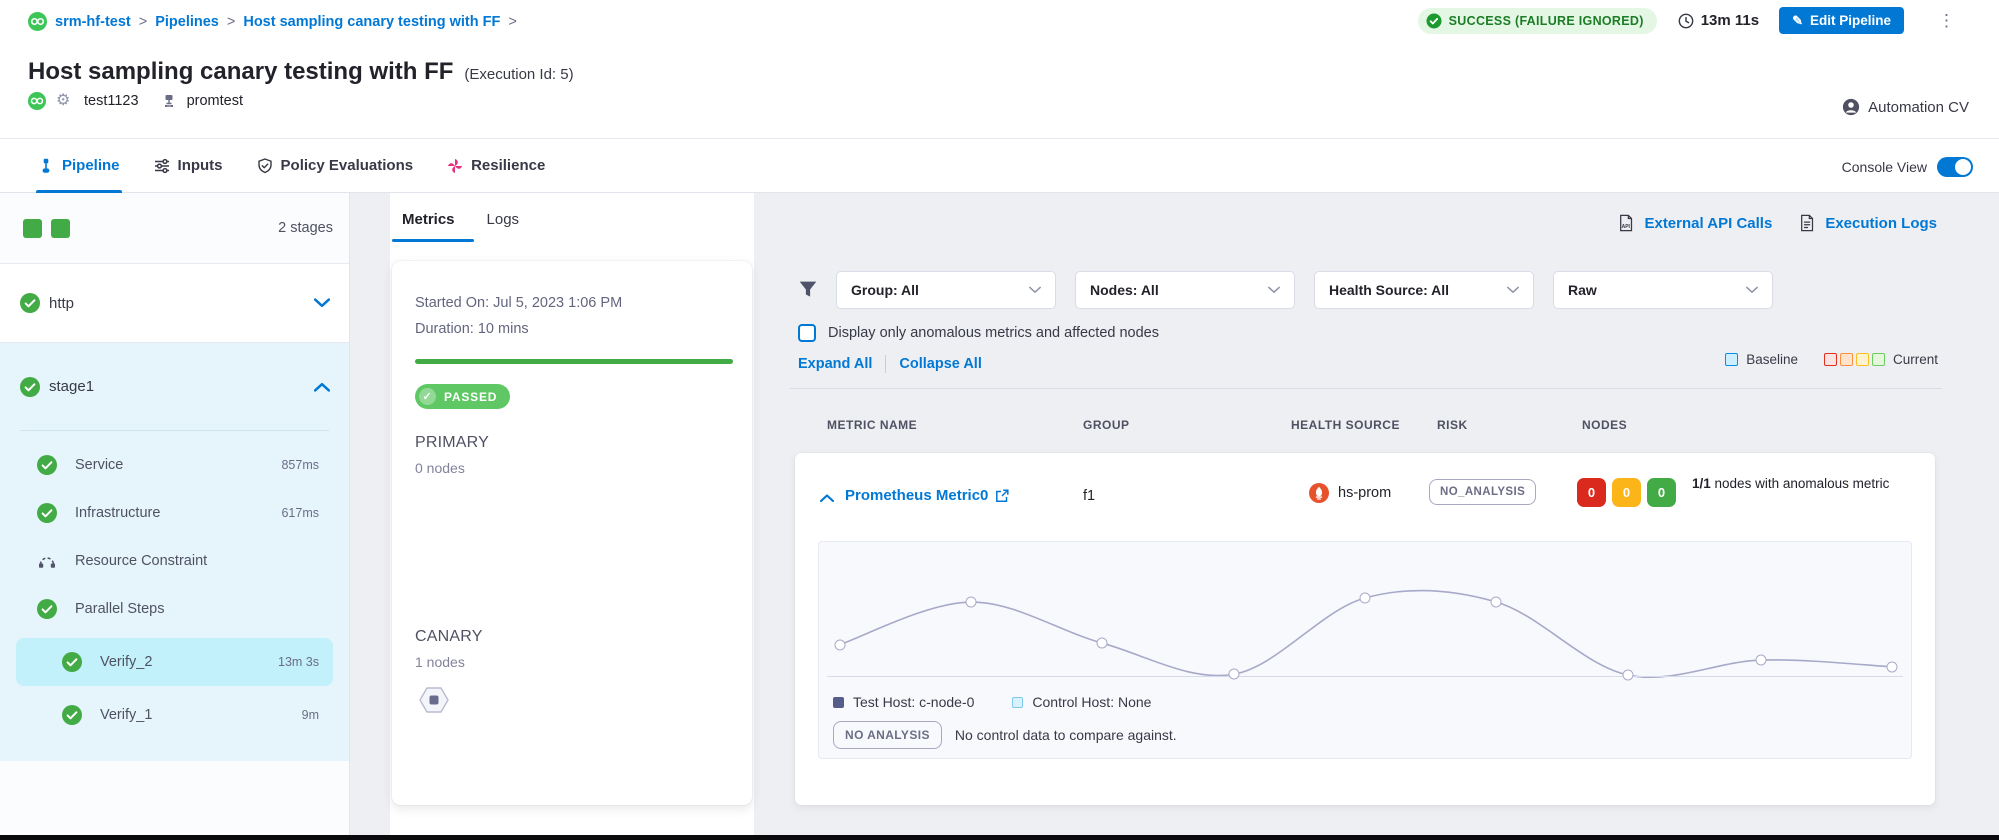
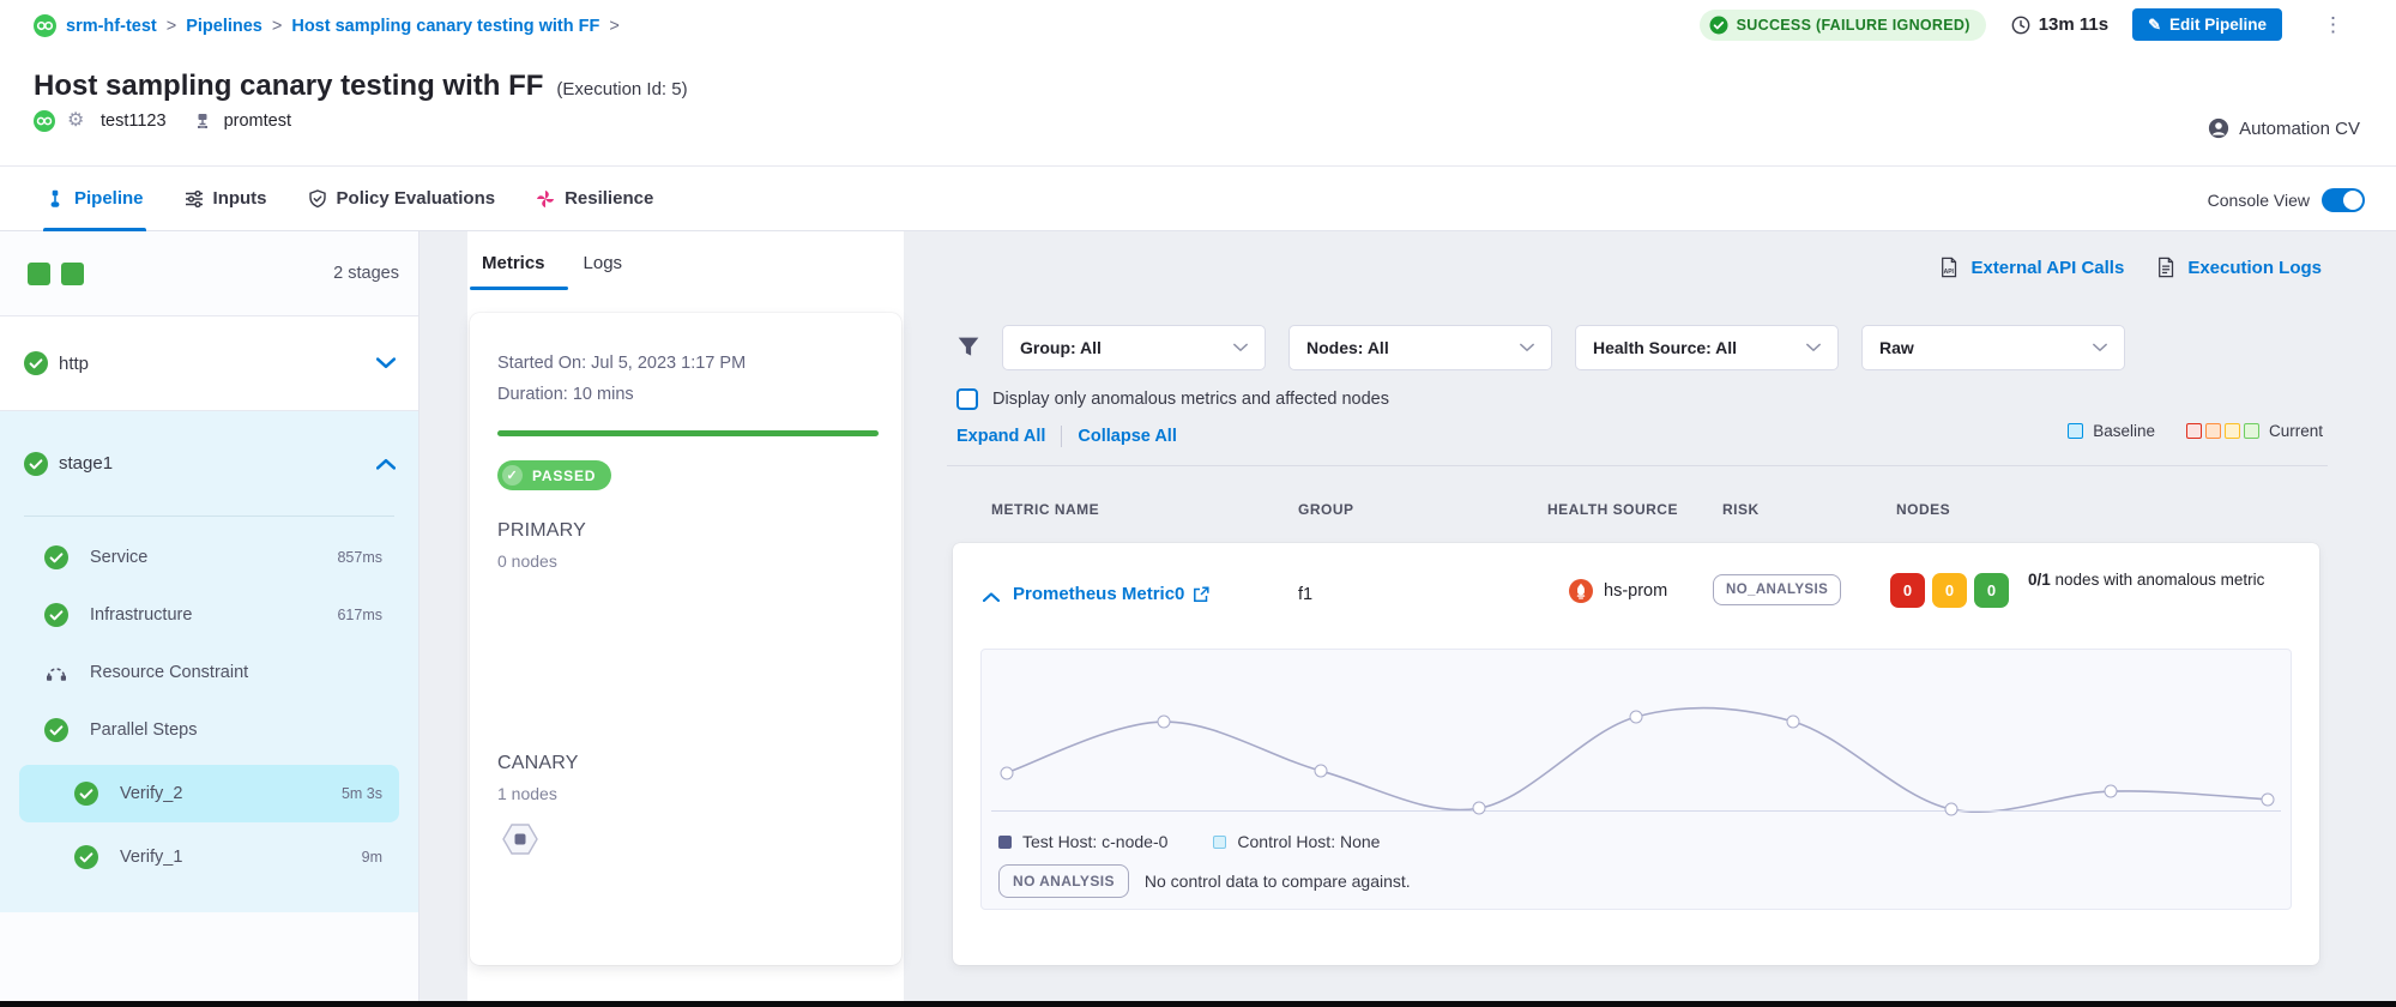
  srm-hf-test
  >
  Pipelines
  >
  Host sampling canary testing with FF
  >
  SUCCESS (FAILURE IGNORED)
  13m 11s
  ✎
  Edit Pipeline
  ⋮
  Host sampling canary testing with FF
  (Execution Id: 5)
  ⚙
  test1123
  promtest
  Automation CV
  Pipeline
  Inputs
  Policy Evaluations
  Resilience
  Console View
  2 stages
  http
  stage1
  Service
  857ms
  Infrastructure
  617ms
  Resource Constraint
  Parallel Steps
  Verify_2
- 13m 3s
+ 5m 3s
  Verify_1
  9m
  Metrics
  Logs
- Started On: Jul 5, 2023 1:06 PM
+ Started On: Jul 5, 2023 1:17 PM
  Duration: 10 mins
  ✓
  PASSED
  PRIMARY
  0 nodes
  CANARY
  1 nodes
  External API Calls
  Execution Logs
  Group: All
  Nodes: All
  Health Source: All
  Raw
  Display only anomalous metrics and affected nodes
  Expand All
  Collapse All
  Baseline
  Current
  METRIC NAME
  GROUP
  HEALTH SOURCE
  RISK
  NODES
  Prometheus Metric0
  f1
  hs-prom
  NO_ANALYSIS
  0
  0
  0
- 1/1 nodes with anomalous metric
+ 0/1 nodes with anomalous metric
  Test Host: c-node-0
  Control Host: None
  NO ANALYSIS
  No control data to compare against.
